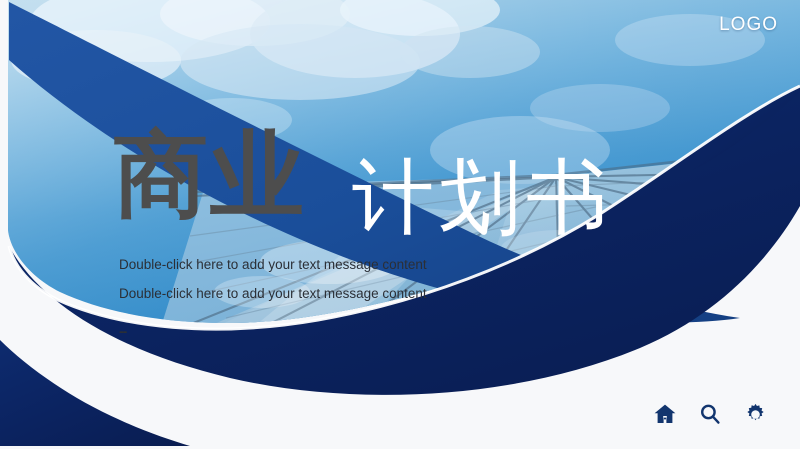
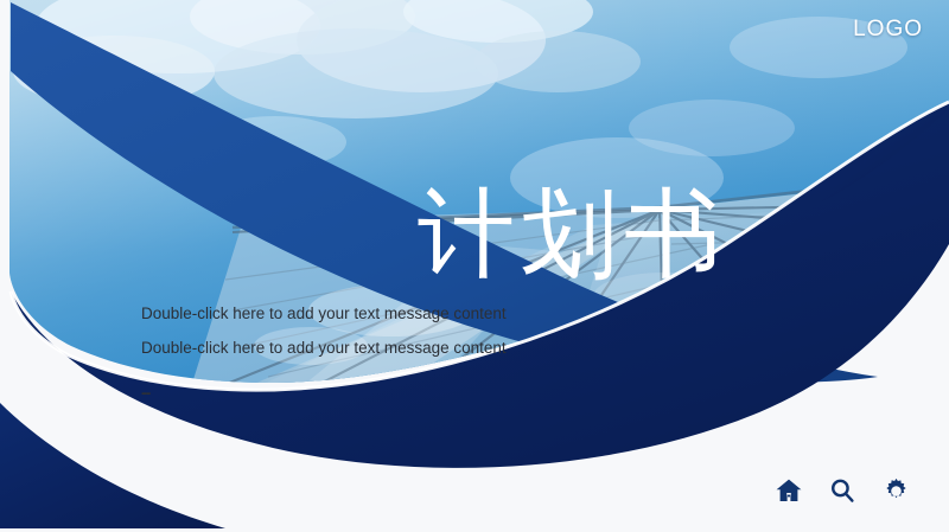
  LOGO
- 商业
  计划书
  Double-click here to add your text message content
  Double-click here to add your text message content
  --
